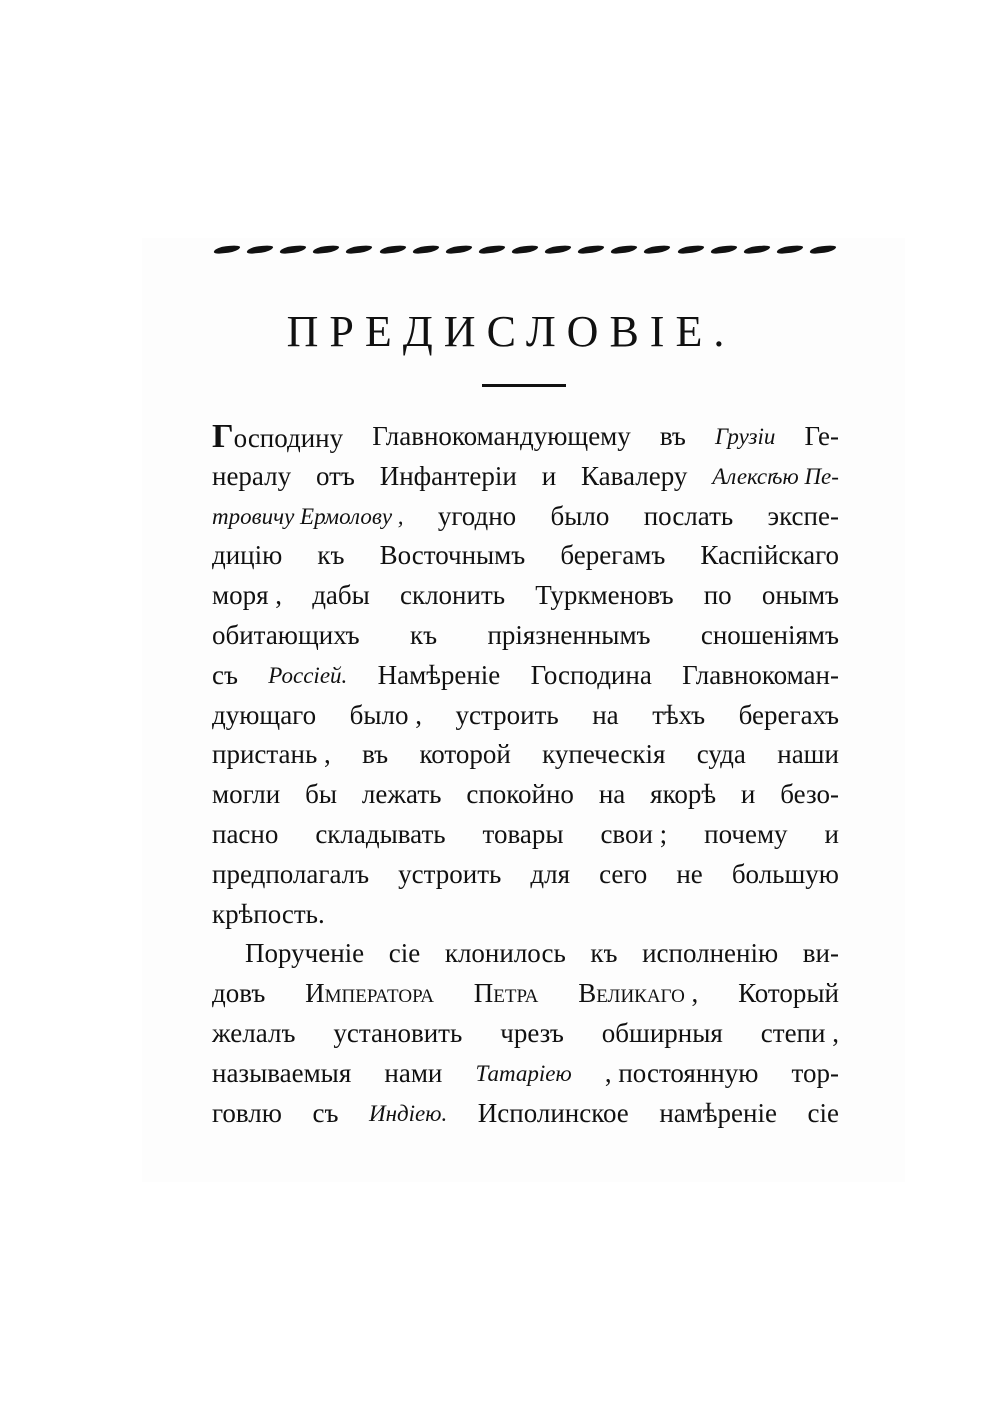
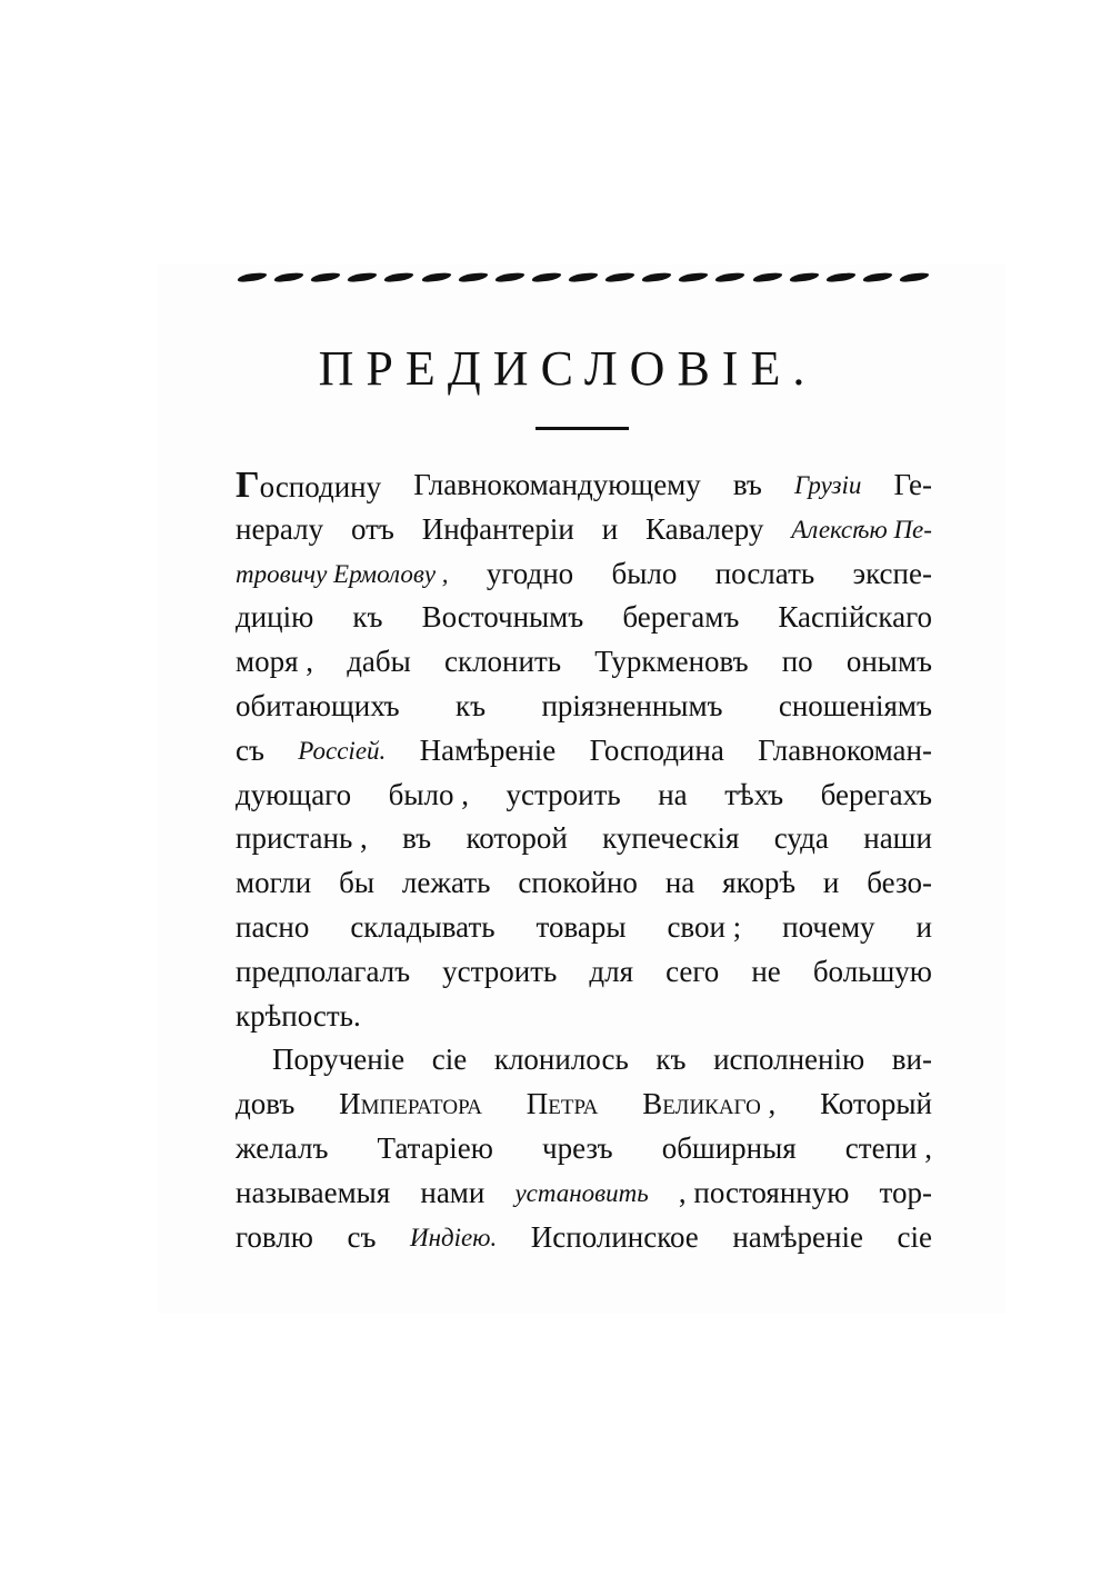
  ПРЕДИСЛОВІЕ.
  Господину
  Главнокомандующему
  въ
  Грузіи
  Ге-
  нералу
  отъ
  Инфантеріи
  и
  Кавалеру
  Алексѣю Пе-
  тровичу Ермолову ,
  угодно
  было
  послать
  экспе-
  дицію
  къ
  Восточнымъ
  берегамъ
  Каспійскаго
  моря ,
  дабы
  склонить
  Туркменовъ
  по
  онымъ
  обитающихъ
  къ
  пріязненнымъ
  сношеніямъ
  съ
  Россіей.
  Намѣреніе
  Господина
  Главнокоман-
  дующаго
  было ,
  устроить
  на
  тѣхъ
  берегахъ
  пристань ,
  въ
  которой
  купеческія
  суда
  наши
  могли
  бы
  лежать
  спокойно
  на
  якорѣ
  и
  безо-
  пасно
  складывать
  товары
  свои ;
  почему
  и
  предполагалъ
  устроить
  для
  сего
  не
  большую
  крѣпость.
  Порученіе
  сіе
  клонилось
  къ
  исполненію
  ви-
  довъ
  Императора
  Петра
  Великаго ,
  Который
  желалъ
- установить
+ Татаріею
  чрезъ
  обширныя
  степи ,
  называемыя
  нами
- Татаріею
+ установить
  , постоянную
  тор-
  говлю
  съ
  Индіею.
  Исполинское
  намѣреніе
  сіе
